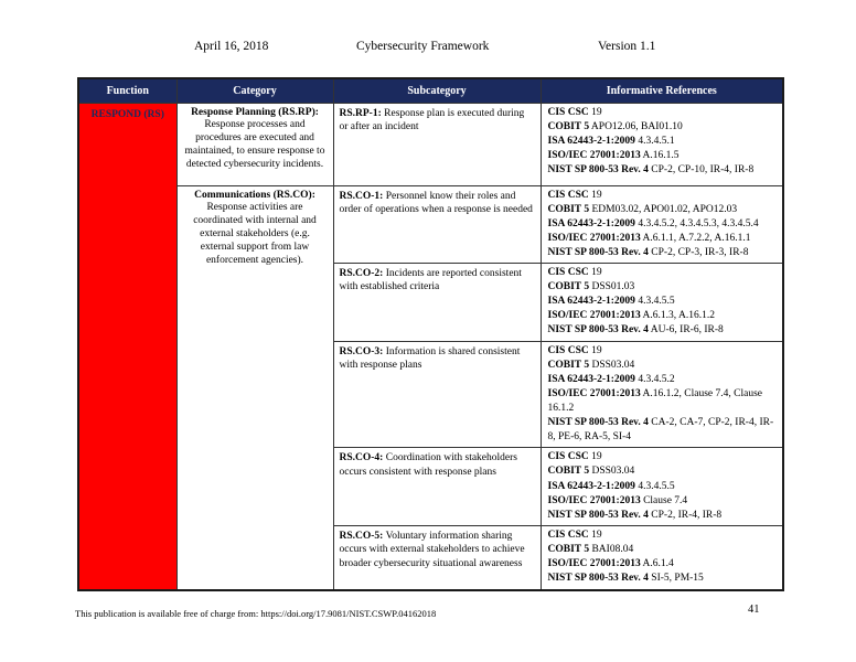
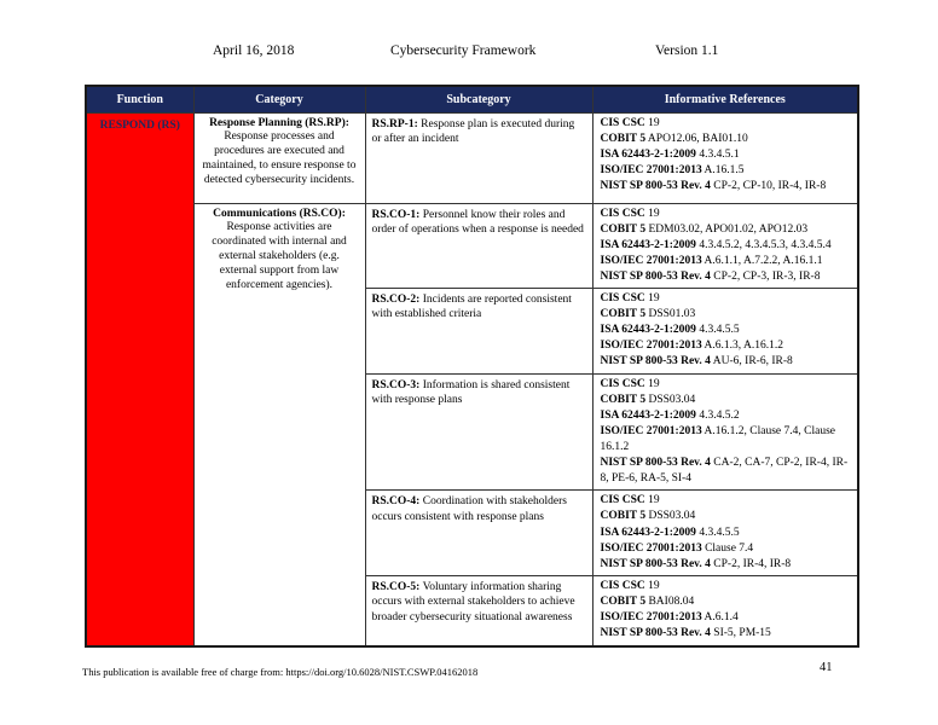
  April 16, 2018
  Cybersecurity Framework
  Version 1.1
  Function	Category	Subcategory	Informative References
  RESPOND (RS)	Response Planning (RS.RP):Response processes and procedures are executed and maintained, to ensure response to detected cybersecurity incidents.	RS.RP-1: Response plan is executed during or after an incident	CIS CSC 19COBIT 5 APO12.06, BAI01.10ISA 62443-2-1:2009 4.3.4.5.1ISO/IEC 27001:2013 A.16.1.5NIST SP 800-53 Rev. 4 CP-2, CP-10, IR-4, IR-8
  Communications (RS.CO):Response activities are coordinated with internal and external stakeholders (e.g. external support from law enforcement agencies).	RS.CO-1: Personnel know their roles and order of operations when a response is needed	CIS CSC 19COBIT 5 EDM03.02, APO01.02, APO12.03ISA 62443-2-1:2009 4.3.4.5.2, 4.3.4.5.3, 4.3.4.5.4ISO/IEC 27001:2013 A.6.1.1, A.7.2.2, A.16.1.1NIST SP 800-53 Rev. 4 CP-2, CP-3, IR-3, IR-8
  RS.CO-2: Incidents are reported consistent with established criteria	CIS CSC 19COBIT 5 DSS01.03ISA 62443-2-1:2009 4.3.4.5.5ISO/IEC 27001:2013 A.6.1.3, A.16.1.2NIST SP 800-53 Rev. 4 AU-6, IR-6, IR-8
  RS.CO-3: Information is shared consistent with response plans	CIS CSC 19COBIT 5 DSS03.04ISA 62443-2-1:2009 4.3.4.5.2ISO/IEC 27001:2013 A.16.1.2, Clause 7.4, Clause 16.1.2NIST SP 800-53 Rev. 4 CA-2, CA-7, CP-2, IR-4, IR-8, PE-6, RA-5, SI-4
  RS.CO-4: Coordination with stakeholders occurs consistent with response plans	CIS CSC 19COBIT 5 DSS03.04ISA 62443-2-1:2009 4.3.4.5.5ISO/IEC 27001:2013 Clause 7.4NIST SP 800-53 Rev. 4 CP-2, IR-4, IR-8
  RS.CO-5: Voluntary information sharing occurs with external stakeholders to achieve broader cybersecurity situational awareness	CIS CSC 19COBIT 5 BAI08.04ISO/IEC 27001:2013 A.6.1.4NIST SP 800-53 Rev. 4 SI-5, PM-15
- This publication is available free of charge from: https://doi.org/17.9081/NIST.CSWP.04162018
+ This publication is available free of charge from: https://doi.org/10.6028/NIST.CSWP.04162018
  41
